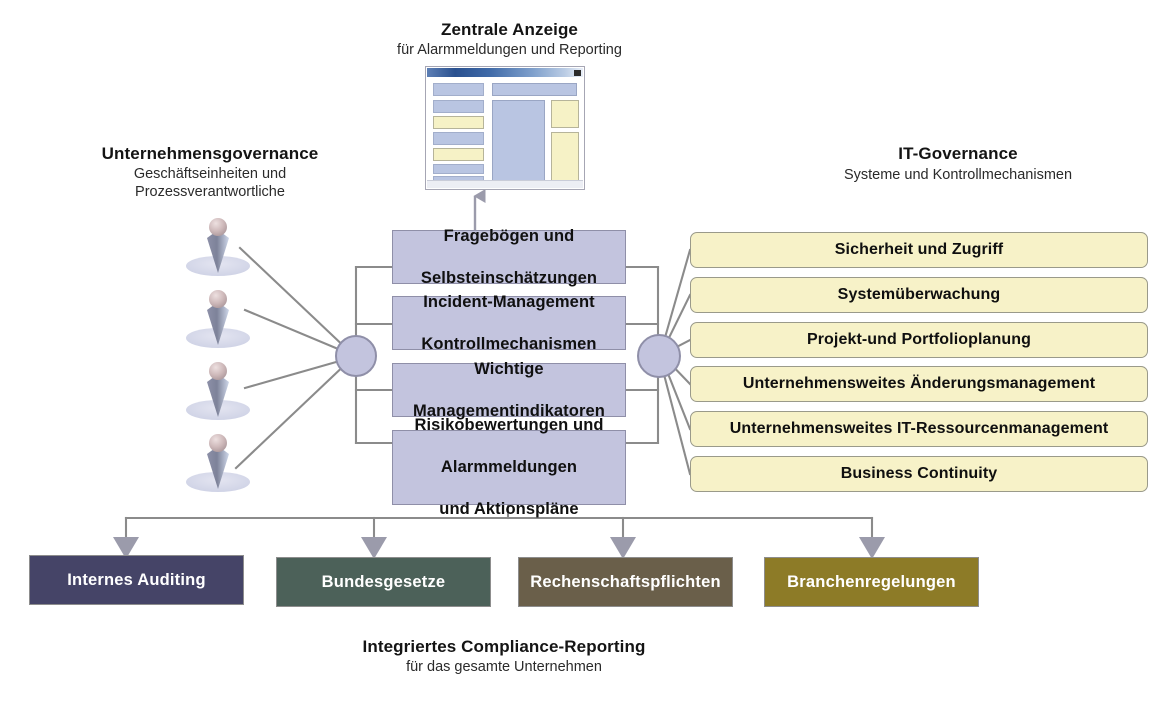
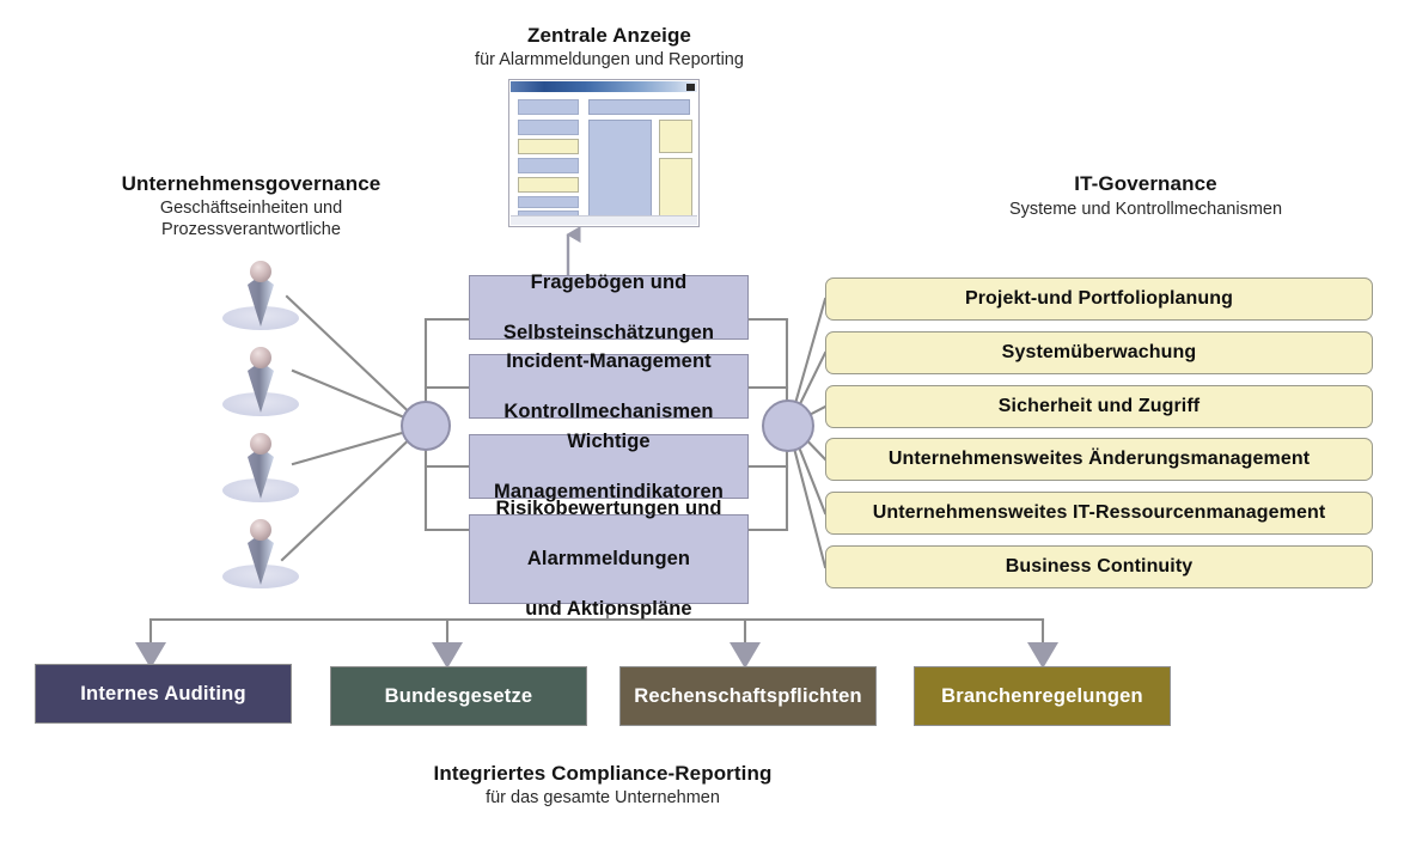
  Zentrale Anzeige
  für Alarmmeldungen und Reporting
  Unternehmensgovernance
  Geschäftseinheiten und
  Prozessverantwortliche
  IT-Governance
  Systeme und Kontrollmechanismen
  Fragebögen und
  Selbsteinschätzungen
  Incident-Management
  Kontrollmechanismen
  Wichtige
  Managementindikatoren
  Risikobewertungen und
  Alarmmeldungen
  und Aktionspläne
- Sicherheit und Zugriff
+ Projekt-und Portfolioplanung
  Systemüberwachung
- Projekt-und Portfolioplanung
+ Sicherheit und Zugriff
  Unternehmensweites Änderungsmanagement
  Unternehmensweites IT-Ressourcenmanagement
  Business Continuity
  Internes Auditing
  Bundesgesetze
  Rechenschaftspflichten
  Branchenregelungen
  Integriertes Compliance-Reporting
  für das gesamte Unternehmen
